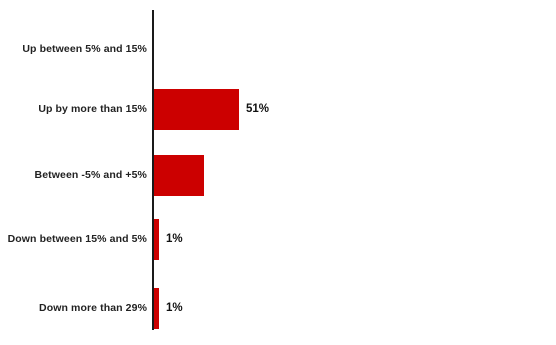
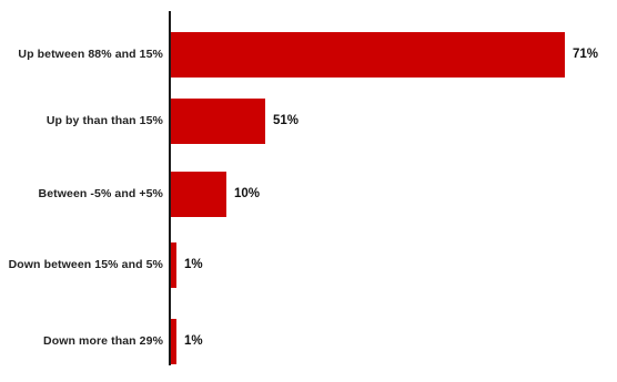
- Up between 5% and 15%
+ Up between 88% and 15%
+ 71%
- Up by more than 15%
+ Up by than than 15%
  51%
  Between -5% and +5%
+ 10%
  Down between 15% and 5%
  1%
  Down more than 29%
  1%
